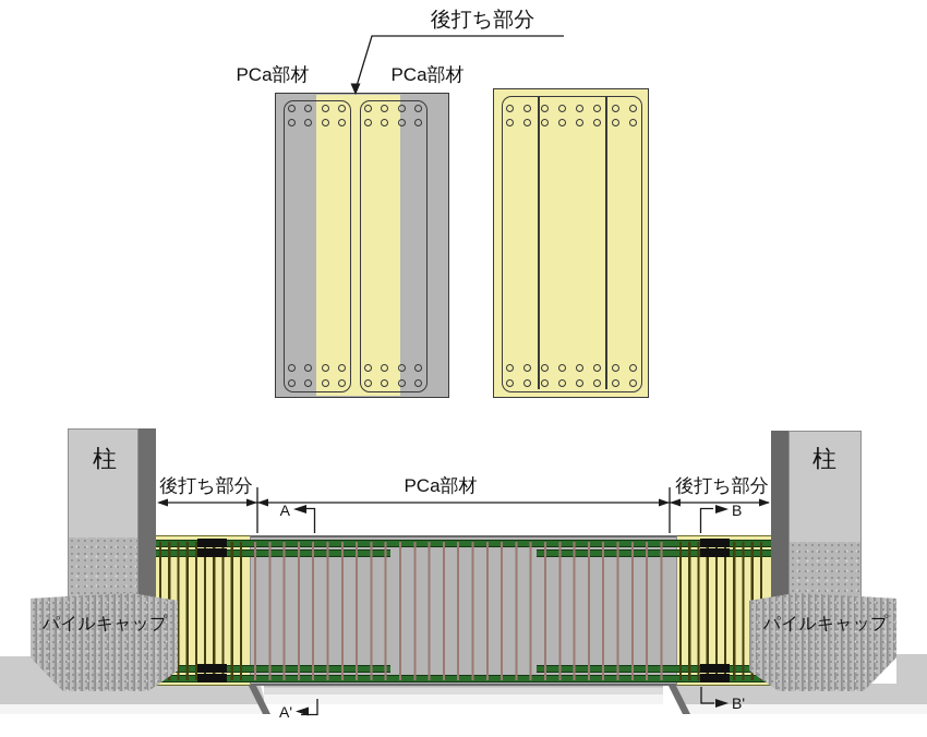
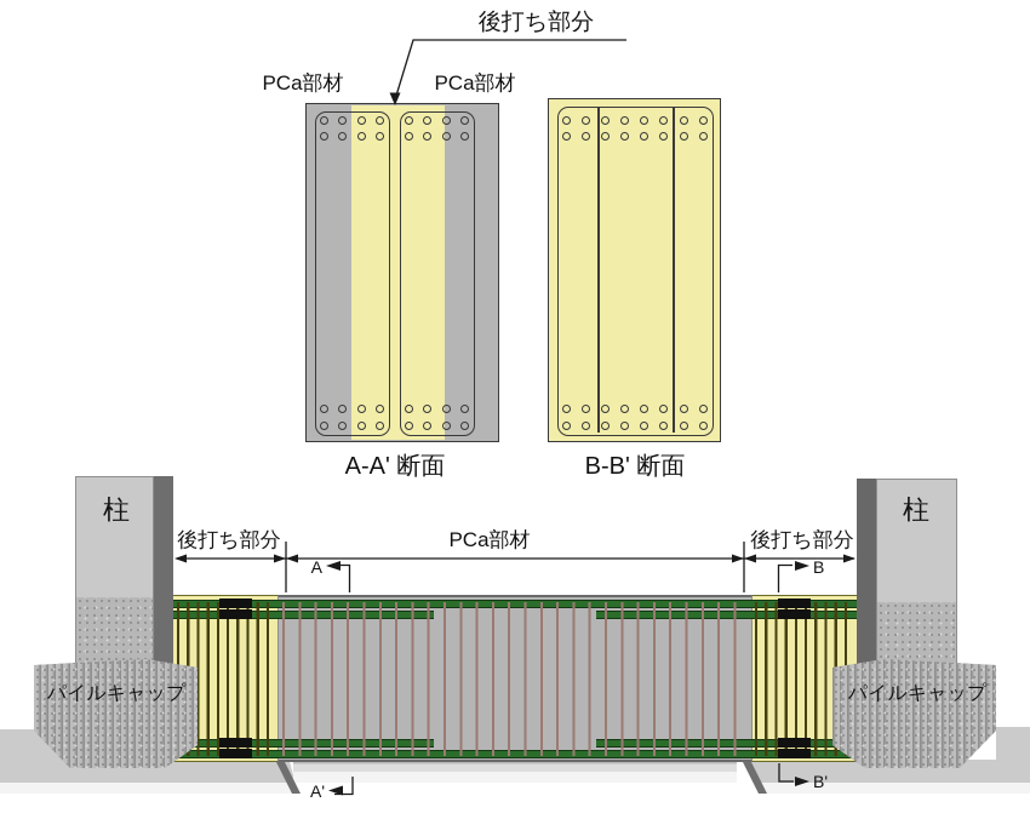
  後打ち部分
  PCa部材
  PCa部材
+ A-A' 断面
+ B-B' 断面
  柱
  柱
  パイルキャップ
  パイルキャップ
  後打ち部分
  PCa部材
  後打ち部分
  A
  A'
  B
  B'
